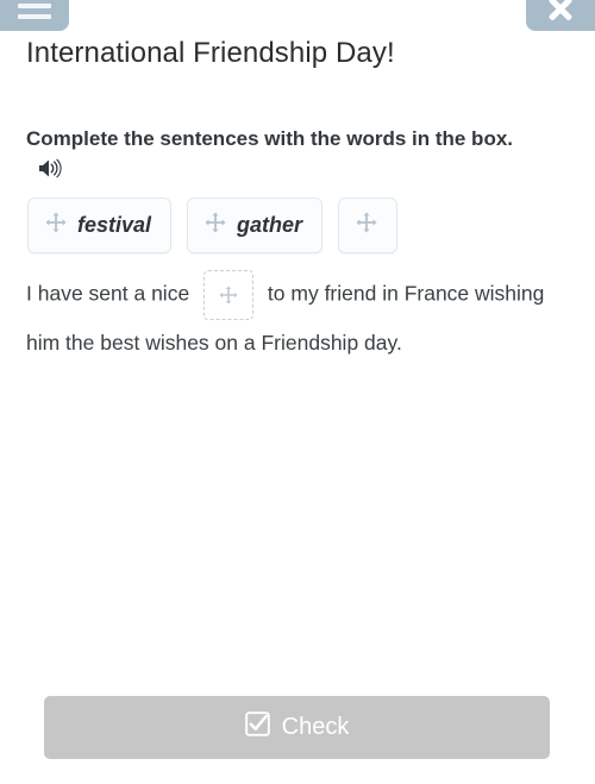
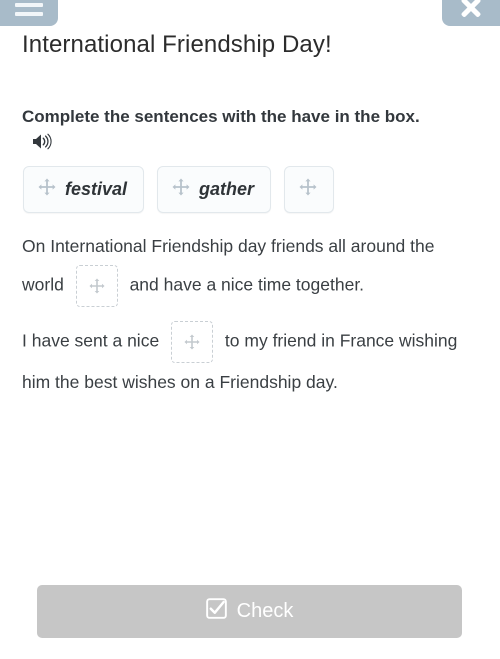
  International Friendship Day!
- Complete the sentences with the words in the box.
+ Complete the sentences with the have in the box.
  festival
  gather
+ On International Friendship day friends all around the world and have a nice time together.
  I have sent a nice to my friend in France wishing him the best wishes on a Friendship day.
  Check
